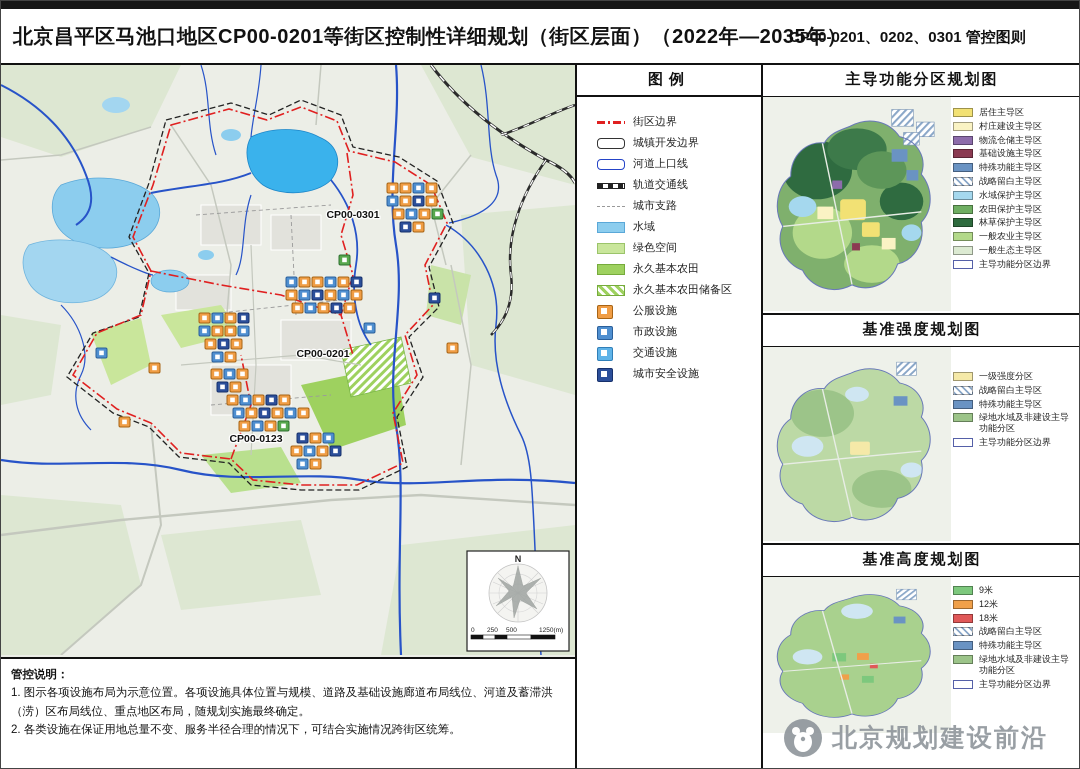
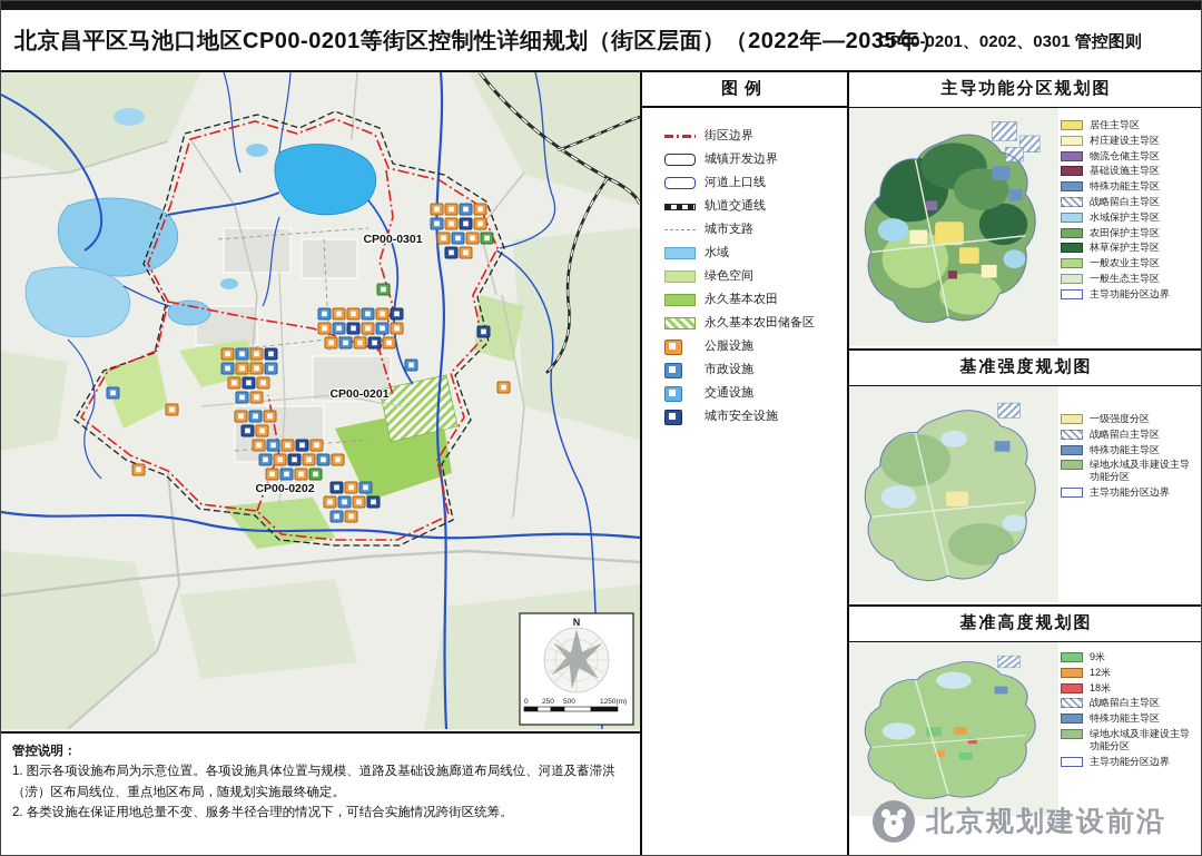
  北京昌平区马池口地区CP00-0201等街区控制性详细规划（街区层面）（2022年—2035年）
  CP00-0201、0202、0301 管控图则
  CP00-0301
  CP00-0201
- CP00-0123
+ CP00-0202
  N
  管控说明：
  1. 图示各项设施布局为示意位置。各项设施具体位置与规模、道路及基础设施廊道布局线位、河道及蓄滞洪（涝）区布局线位、重点地区布局，随规划实施最终确定。
  2. 各类设施在保证用地总量不变、服务半径合理的情况下，可结合实施情况跨街区统筹。
  图例
  街区边界
  城镇开发边界
  河道上口线
  轨道交通线
  城市支路
  水域
  绿色空间
  永久基本农田
  永久基本农田储备区
  公服设施
  市政设施
  交通设施
  城市安全设施
  主导功能分区规划图
  居住主导区
  村庄建设主导区
  物流仓储主导区
  基础设施主导区
  特殊功能主导区
  战略留白主导区
  水域保护主导区
  农田保护主导区
  林草保护主导区
  一般农业主导区
  一般生态主导区
  主导功能分区边界
  基准强度规划图
  一级强度分区
  战略留白主导区
  特殊功能主导区
  绿地水域及非建设主导功能分区
  主导功能分区边界
  基准高度规划图
  9米
  12米
  18米
  战略留白主导区
  特殊功能主导区
  绿地水域及非建设主导功能分区
  主导功能分区边界
  北京规划建设前沿
